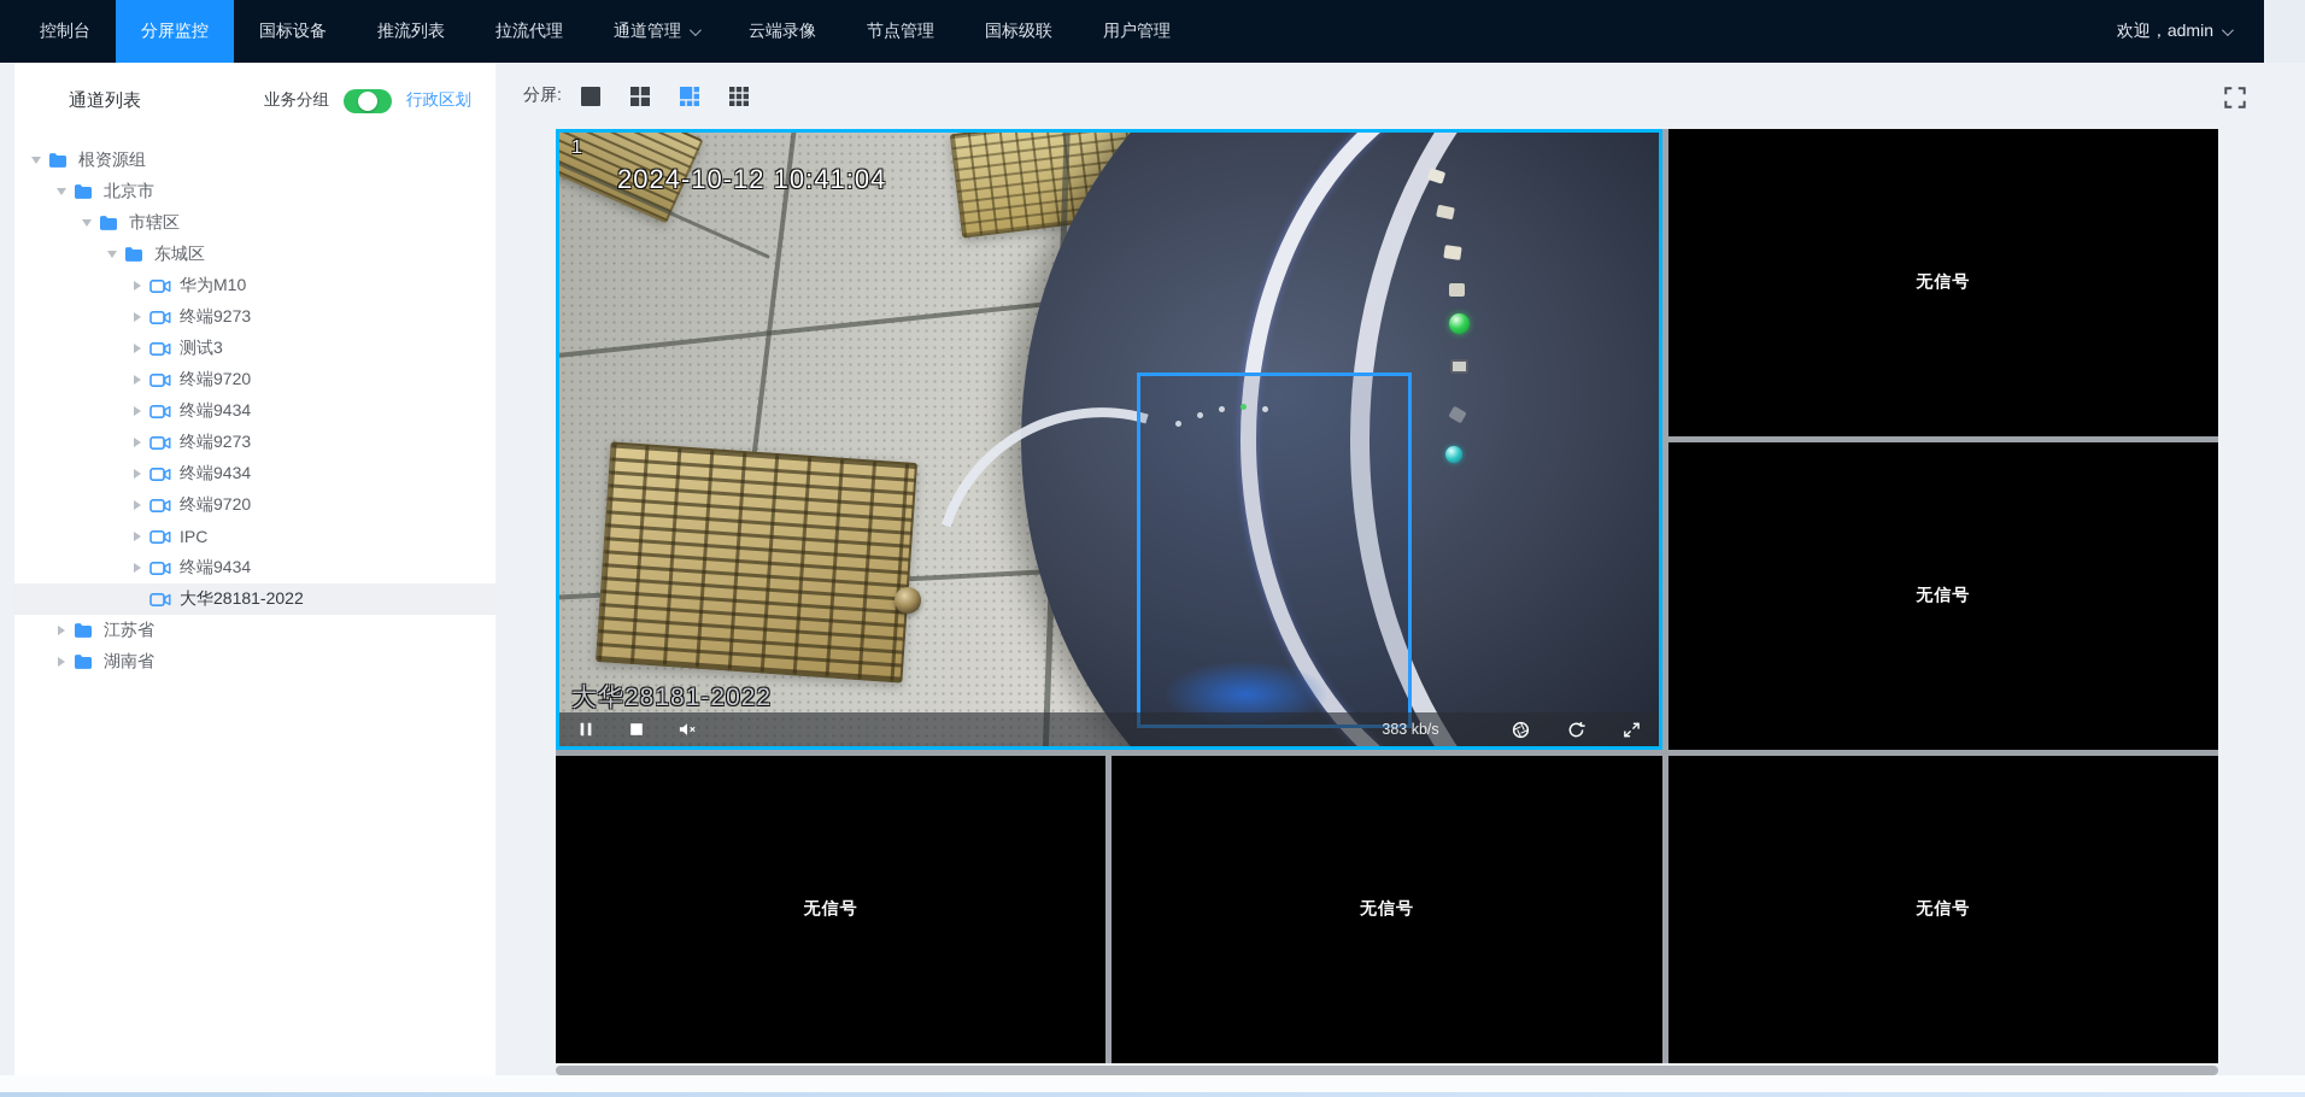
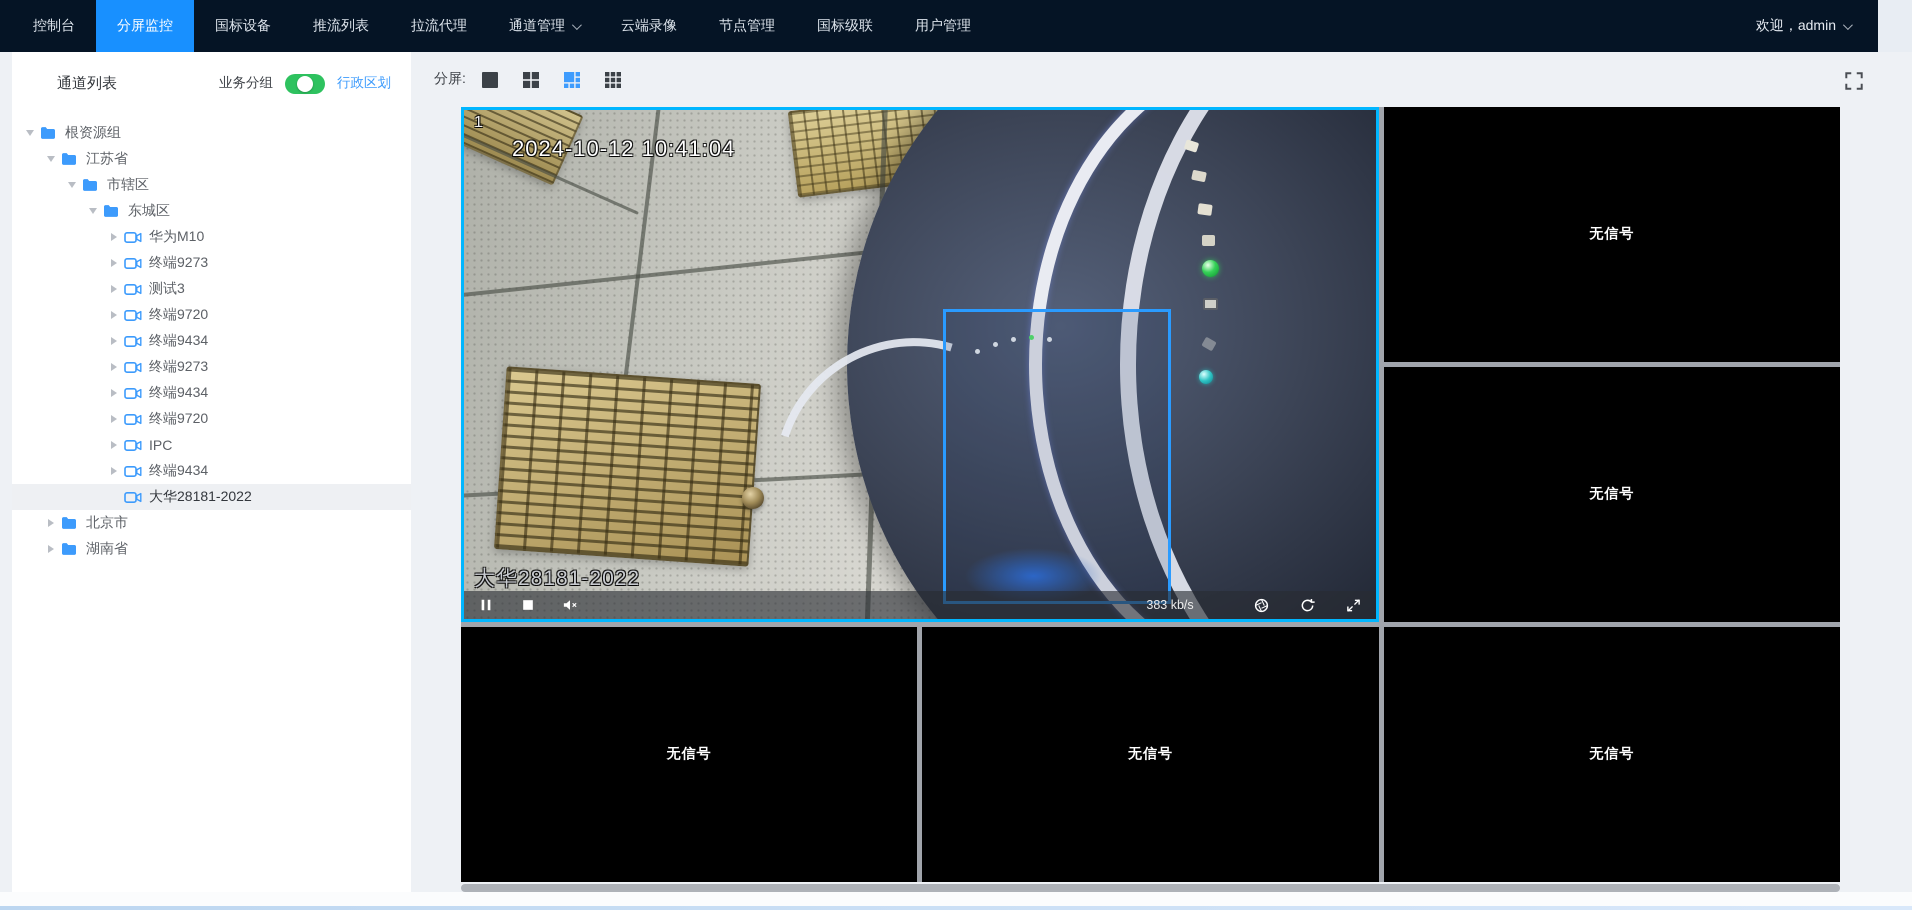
  控制台
  分屏监控
  国标设备
  推流列表
  拉流代理
  通道管理
  云端录像
  节点管理
  国标级联
  用户管理
  欢迎，admin
  通道列表
  业务分组
  行政区划
  根资源组
- 北京市
+ 江苏省
  市辖区
  东城区
  华为M10
  终端9273
  测试3
  终端9720
  终端9434
  终端9273
  终端9434
  终端9720
  IPC
  终端9434
  大华28181-2022
- 江苏省
+ 北京市
  湖南省
  分屏:
  1
  2024-10-12 10:41:04
  大华28181-2022
  383 kb/s
  无信号
  无信号
  无信号
  无信号
  无信号
